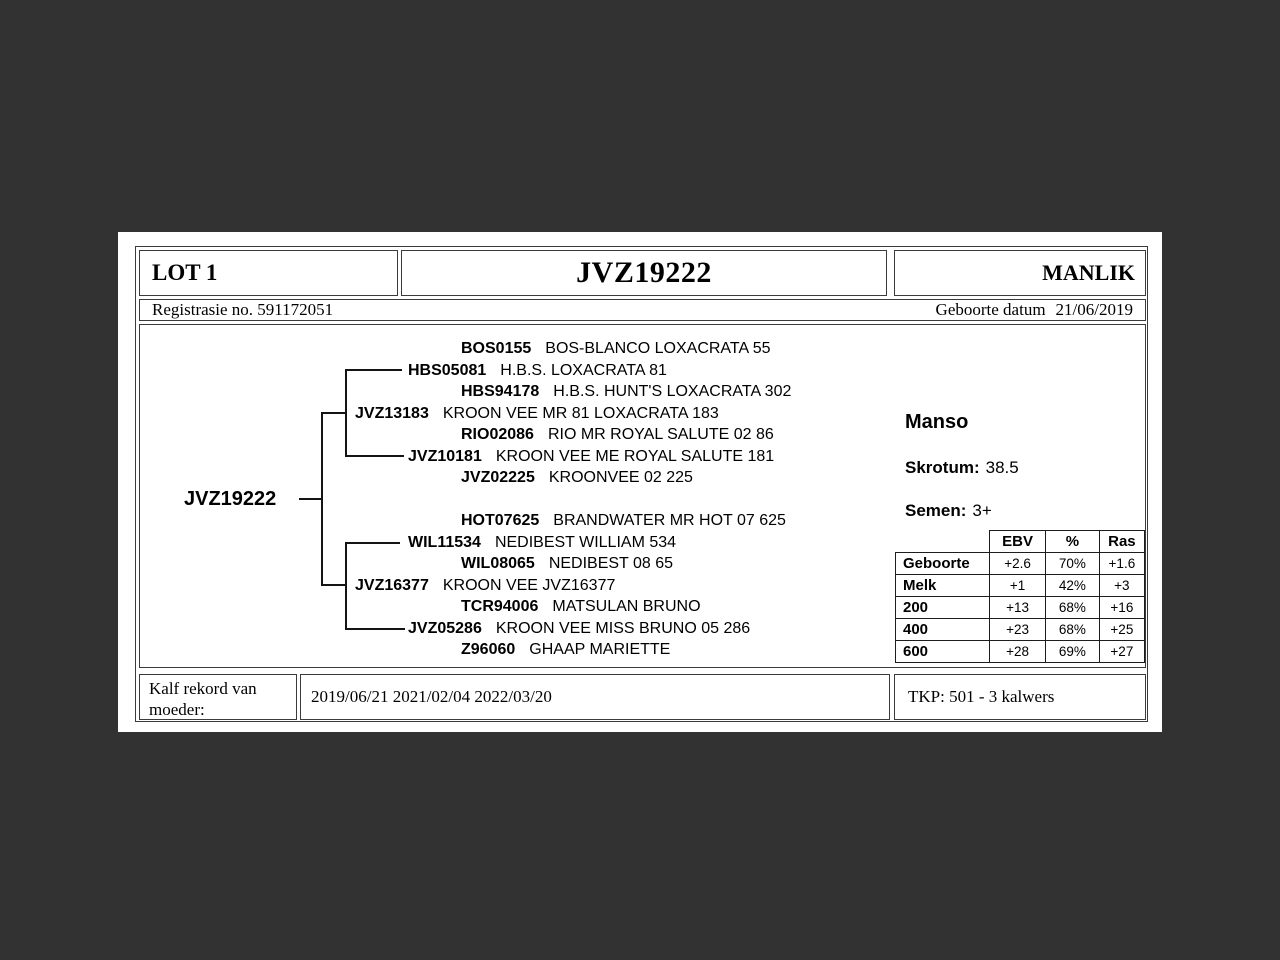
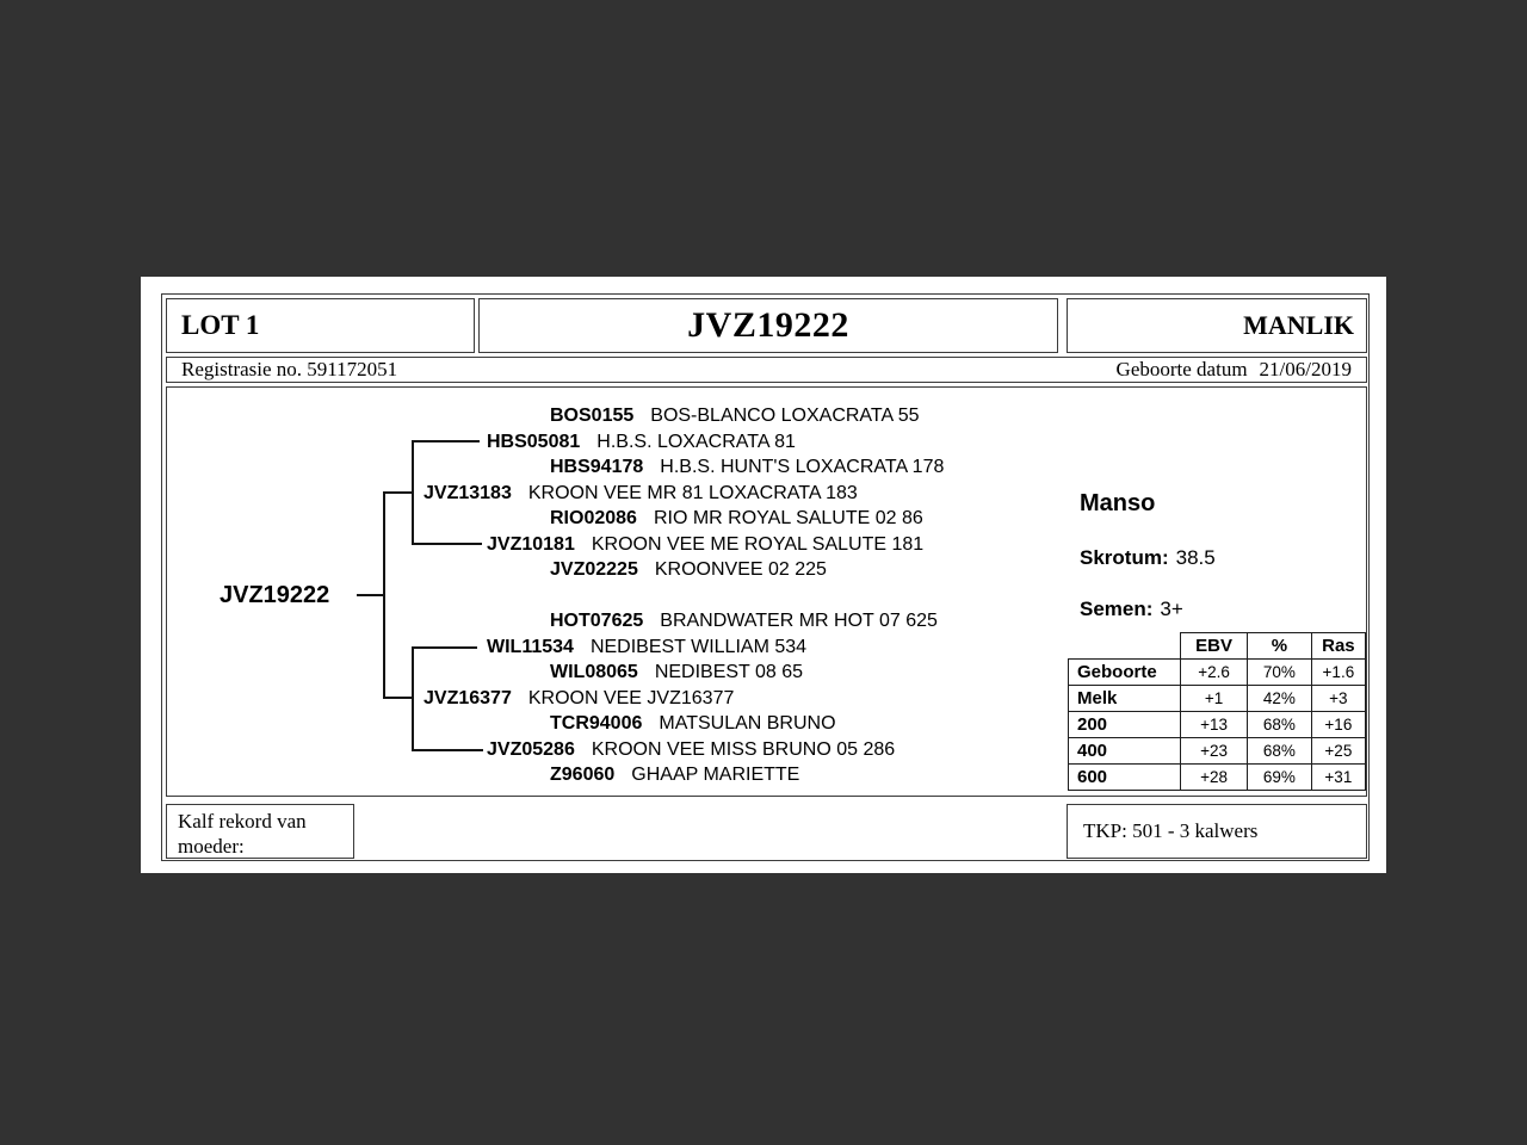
  LOT 1
  JVZ19222
  MANLIK
  Registrasie no. 591172051
  Geboorte datum
  21/06/2019
  JVZ19222
  BOS0155 BOS-BLANCO LOXACRATA 55
  HBS05081 H.B.S. LOXACRATA 81
- HBS94178 H.B.S. HUNT'S LOXACRATA 302
+ HBS94178 H.B.S. HUNT'S LOXACRATA 178
  JVZ13183 KROON VEE MR 81 LOXACRATA 183
  RIO02086 RIO MR ROYAL SALUTE 02 86
  JVZ10181 KROON VEE ME ROYAL SALUTE 181
  JVZ02225 KROONVEE 02 225
  HOT07625 BRANDWATER MR HOT 07 625
  WIL11534 NEDIBEST WILLIAM 534
  WIL08065 NEDIBEST 08 65
  JVZ16377 KROON VEE JVZ16377
  TCR94006 MATSULAN BRUNO
  JVZ05286 KROON VEE MISS BRUNO 05 286
  Z96060 GHAAP MARIETTE
  Manso
  Skrotum: 38.5
  Semen: 3+
  	EBV	%	Ras
  Geboorte	+2.6	70%	+1.6
  Melk	+1	42%	+3
  200	+13	68%	+16
  400	+23	68%	+25
- 600	+28	69%	+27
+ 600	+28	69%	+31
  Kalf rekord van moeder:
- 2019/06/21 2021/02/04 2022/03/20
  TKP: 501 - 3 kalwers
